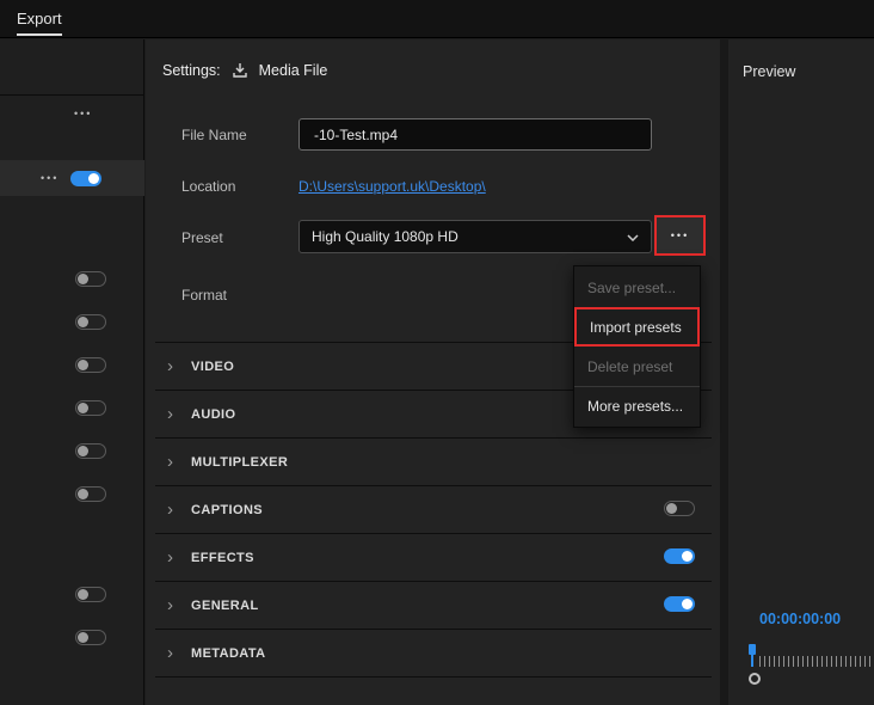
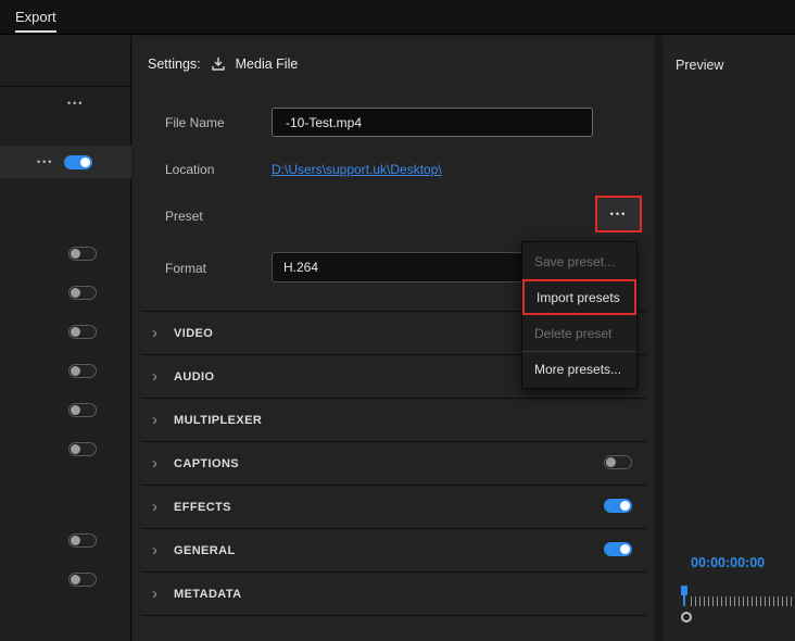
  Export
  •••
  •••
  Settings:
  Media File
  File Name
  -10-Test.mp4
  Location
  D:\Users\support.uk\Desktop\
  Preset
- High Quality 1080p HD
  •••
  Format
+ H.264
  ›
  VIDEO
  ›
  AUDIO
  ›
  MULTIPLEXER
  ›
  CAPTIONS
  ›
  EFFECTS
  ›
  GENERAL
  ›
  METADATA
  Save preset...
  Import presets
  Delete preset
  More presets...
  Preview
  00:00:00:00
